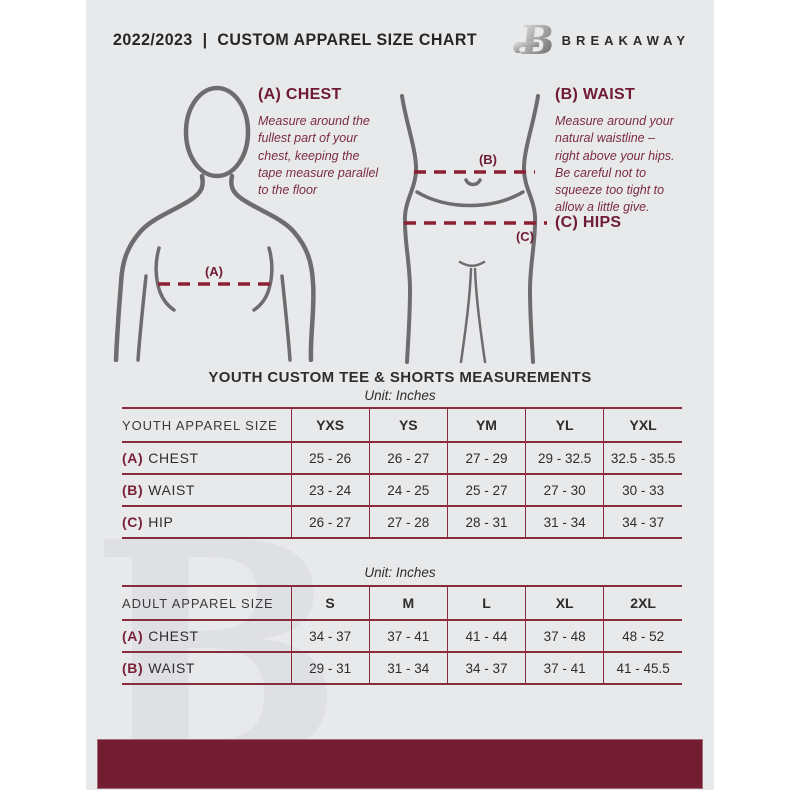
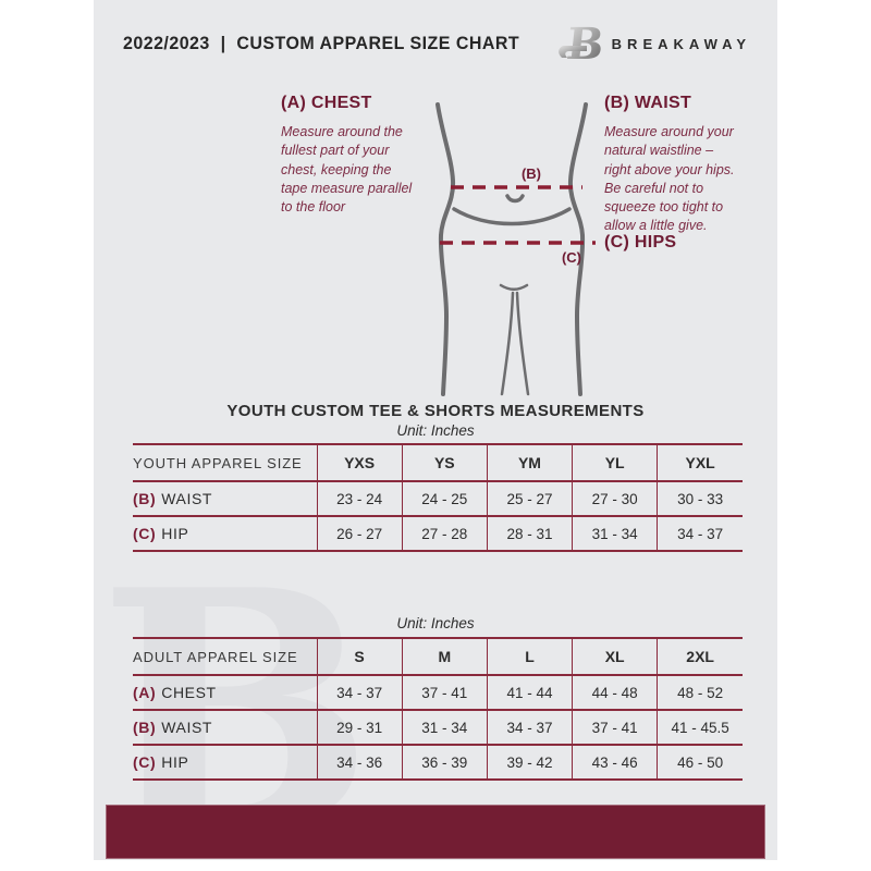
  B
  2022/2023 | CUSTOM APPAREL SIZE CHART
  BREAKAWAY
- (A)
  (A) CHEST
  Measure around the
  fullest part of your
  chest, keeping the
  tape measure parallel
  to the floor
  (B)
  (C)
  (B) WAIST
  Measure around your
  natural waistline –
  right above your hips.
  Be careful not to
  squeeze too tight to
  allow a little give.
  (C) HIPS
  YOUTH CUSTOM TEE & SHORTS MEASUREMENTS
  Unit: Inches
  YOUTH APPAREL SIZE	YXS	YS	YM	YL	YXL
- (A) CHEST	25 - 26	26 - 27	27 - 29	29 - 32.5	32.5 - 35.5
  (B) WAIST	23 - 24	24 - 25	25 - 27	27 - 30	30 - 33
  (C) HIP	26 - 27	27 - 28	28 - 31	31 - 34	34 - 37
  Unit: Inches
  ADULT APPAREL SIZE	S	M	L	XL	2XL
- (A) CHEST	34 - 37	37 - 41	41 - 44	37 - 48	48 - 52
+ (A) CHEST	34 - 37	37 - 41	41 - 44	44 - 48	48 - 52
  (B) WAIST	29 - 31	31 - 34	34 - 37	37 - 41	41 - 45.5
+ (C) HIP	34 - 36	36 - 39	39 - 42	43 - 46	46 - 50
